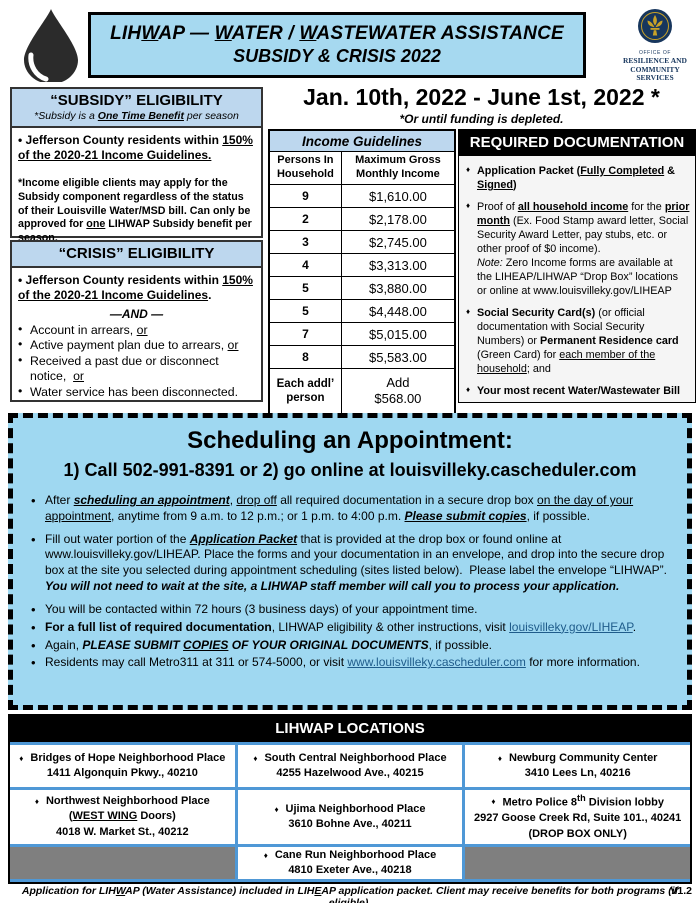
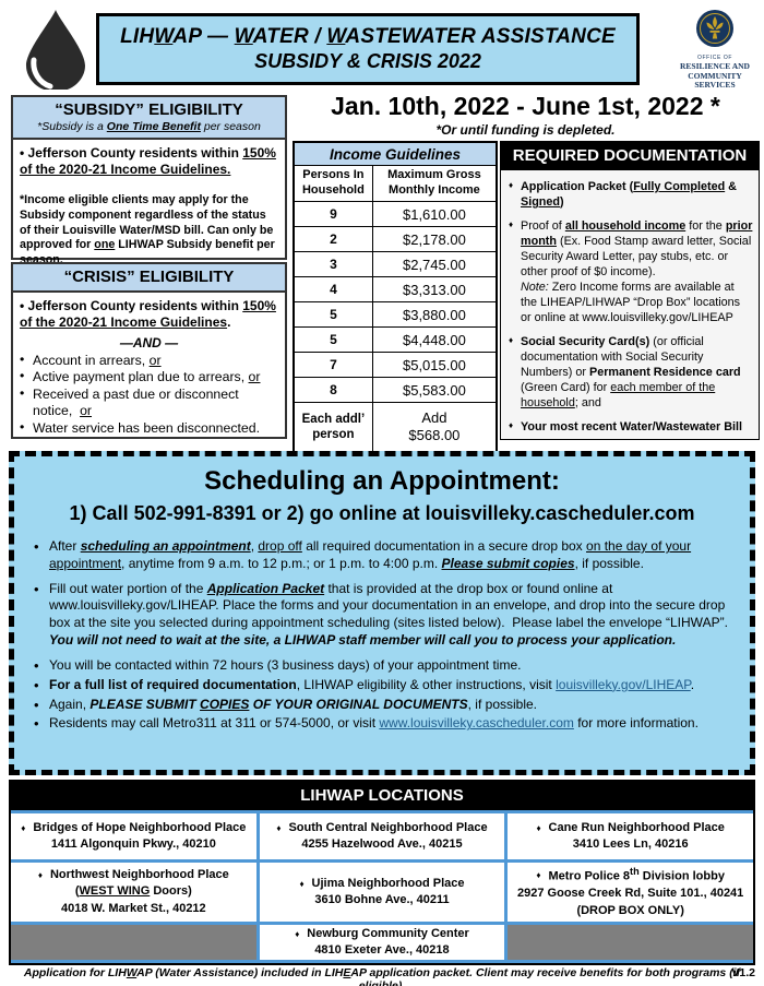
  LIHWAP — WATER / WASTEWATER ASSISTANCE
  SUBSIDY & CRISIS 2022
  RESILIENCE AND
  COMMUNITY SERVICES
  “SUBSIDY” ELIGIBILITY
  *Subsidy is a One Time Benefit per season
  • Jefferson County residents within 150% of the 2020-21 Income Guidelines.
  *Income eligible clients may apply for the Subsidy component regardless of the status of their Louisville Water/MSD bill. Can only be approved for one LIHWAP Subsidy benefit per season.
  “CRISIS” ELIGIBILITY
  • Jefferson County residents within 150% of the 2020-21 Income Guidelines.
  —AND —
  •
  Account in arrears, or
  •
  Active payment plan due to arrears, or
  •
  Received a past due or disconnect notice, or
  •
  Water service has been disconnected.
  Jan. 10th, 2022 - June 1st, 2022 *
  *Or until funding is depleted.
  Income Guidelines
  Persons In Household	Maximum Gross Monthly Income
  9	$1,610.00
  2	$2,178.00
  3	$2,745.00
  4	$3,313.00
  5	$3,880.00
  5	$4,448.00
  7	$5,015.00
  8	$5,583.00
  Each addl’ person	Add $568.00
  REQUIRED DOCUMENTATION
  ♦
  Application Packet (Fully Completed & Signed)
  ♦
  Proof of all household income for the prior month (Ex. Food Stamp award letter, Social Security Award Letter, pay stubs, etc. or other proof of $0 income).
  Note: Zero Income forms are available at the LIHEAP/LIHWAP “Drop Box” locations or online at www.louisvilleky.gov/LIHEAP
  ♦
  Social Security Card(s) (or official documentation with Social Security Numbers) or Permanent Residence card (Green Card) for each member of the household; and
  ♦
  Your most recent Water/Wastewater Bill
  Scheduling an Appointment:
  1) Call 502-991-8391 or 2) go online at louisvilleky.cascheduler.com
  •
  After scheduling an appointment, drop off all required documentation in a secure drop box on the day of your appointment, anytime from 9 a.m. to 12 p.m.; or 1 p.m. to 4:00 p.m. Please submit copies, if possible.
  •
  Fill out water portion of the Application Packet that is provided at the drop box or found online at www.louisvilleky.gov/LIHEAP. Place the forms and your documentation in an envelope, and drop into the secure drop box at the site you selected during appointment scheduling (sites listed below). Please label the envelope “LIHWAP”. You will not need to wait at the site, a LIHWAP staff member will call you to process your application.
  •
  You will be contacted within 72 hours (3 business days) of your appointment time.
  •
  For a full list of required documentation, LIHWAP eligibility & other instructions, visit louisvilleky.gov/LIHEAP.
  •
  Again, PLEASE SUBMIT COPIES OF YOUR ORIGINAL DOCUMENTS, if possible.
  •
  Residents may call Metro311 at 311 or 574-5000, or visit www.louisvilleky.cascheduler.com for more information.
  LIHWAP LOCATIONS
  ♦
  Bridges of Hope Neighborhood Place
  1411 Algonquin Pkwy., 40210
  ♦
  South Central Neighborhood Place
  4255 Hazelwood Ave., 40215
  ♦
- Newburg Community Center
+ Cane Run Neighborhood Place
  3410 Lees Ln, 40216
  ♦
  Northwest Neighborhood Place
  (WEST WING Doors)
  4018 W. Market St., 40212
  ♦
  Ujima Neighborhood Place
  3610 Bohne Ave., 40211
  ♦
  Metro Police 8th Division lobby
  2927 Goose Creek Rd, Suite 101., 40241
  (DROP BOX ONLY)
  ♦
- Cane Run Neighborhood Place
+ Newburg Community Center
  4810 Exeter Ave., 40218
  Application for LIHWAP (Water Assistance) included in LIHEAP application packet. Client may receive benefits for both programs (if
  V1.2
